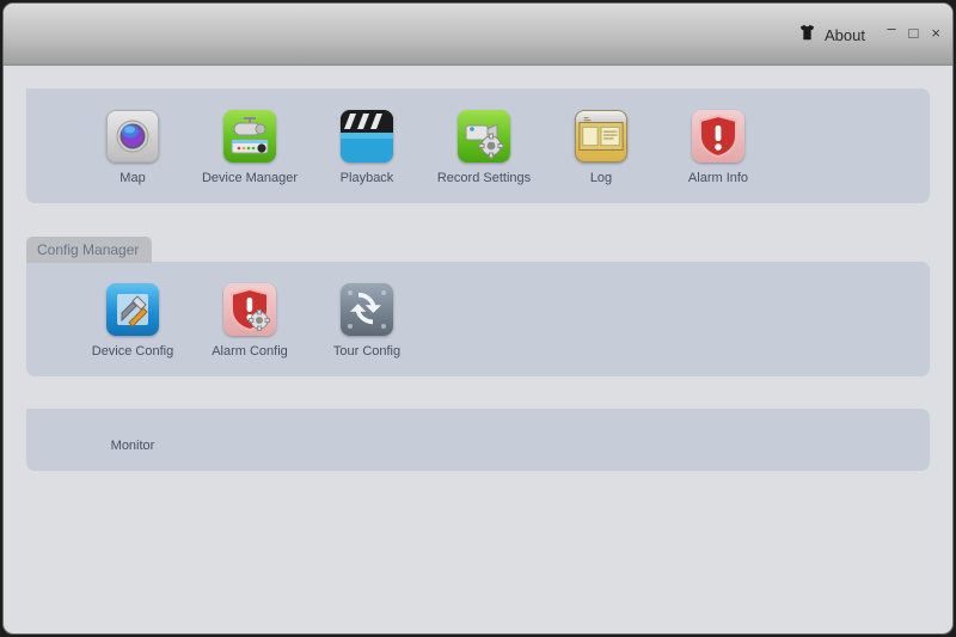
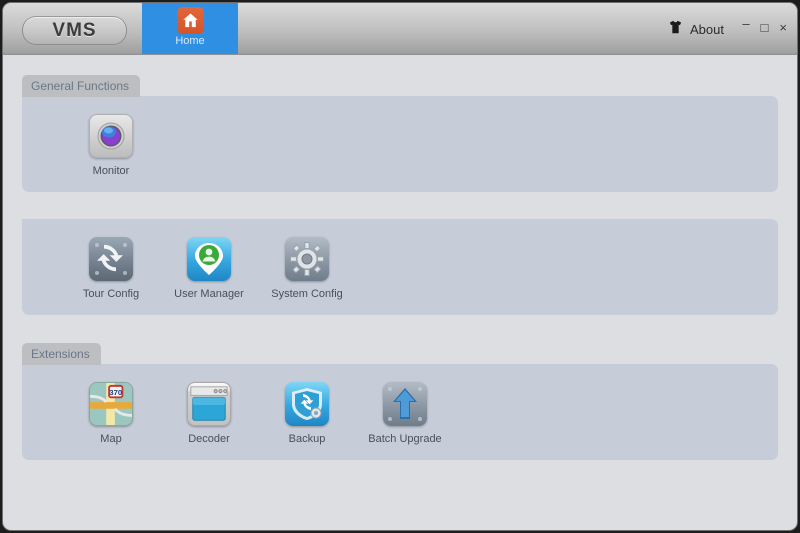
+ VMS
+ Home
  About
  –
  □
  ×
+ General Functions
- Map
+ Monitor
- Device Manager
- Playback
- Record Settings
- Log
- Alarm Info
- Config Manager
- Device Config
- Alarm Config
  Tour Config
+ User Manager
+ System Config
+ Extensions
+ 370
- Monitor
+ Map
+ Decoder
+ Backup
+ Batch Upgrade
